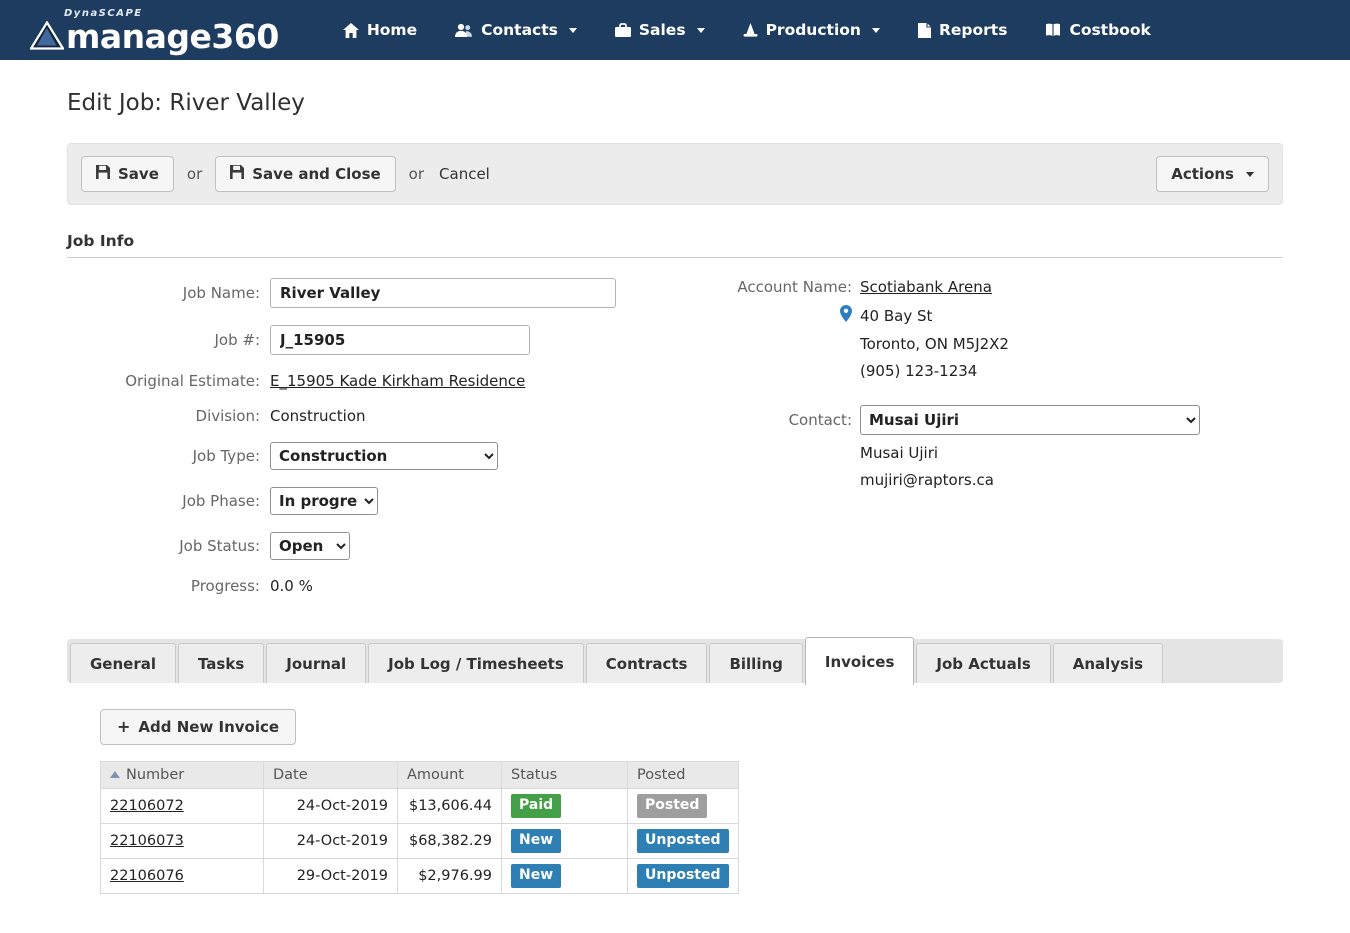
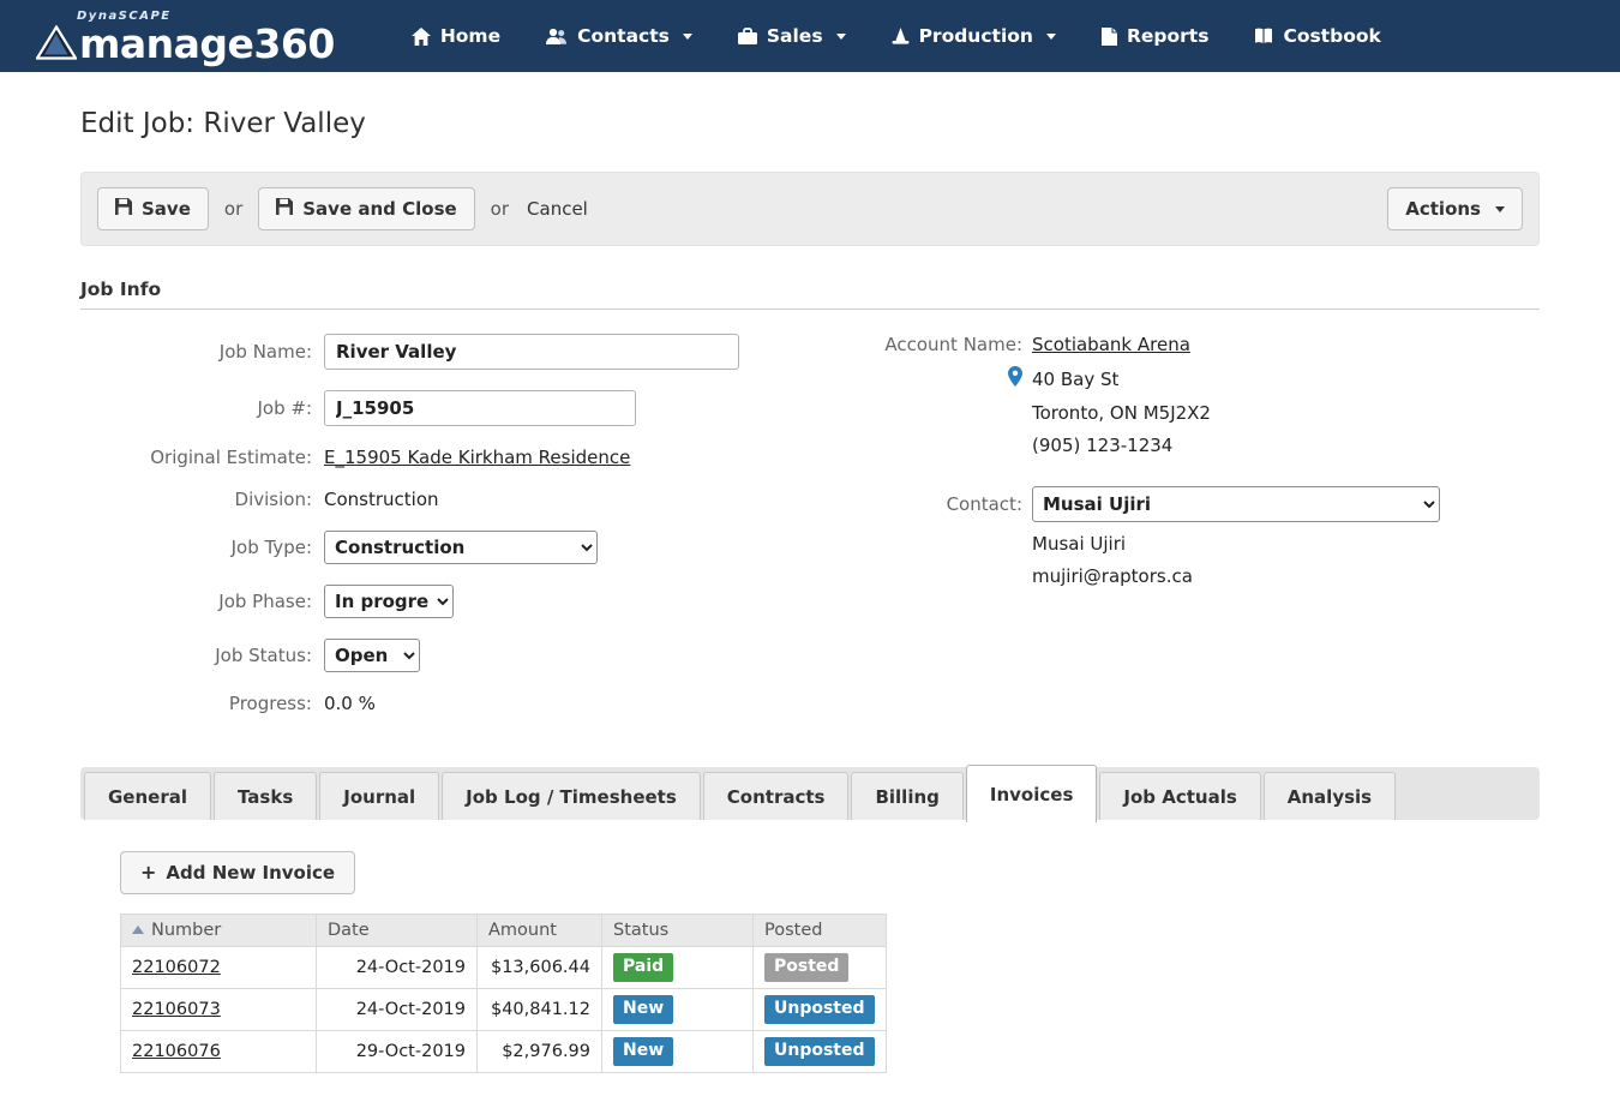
  DynaSCAPE
  manage360
  Home
  Contacts
  Sales
  Production
  Reports
  Costbook
  Edit Job: River Valley
  Save
  or
  Save and Close
  or
  Cancel
  Actions
  Job Info
  Job Name:
  River Valley
  Job #:
  J_15905
  Original Estimate:
  E_15905 Kade Kirkham Residence
  Division:
  Construction
  Job Type:
  Construction
  Job Phase:
  In progre
  Job Status:
  Open
  Progress:
  0.0 %
  Account Name:
  Scotiabank Arena
  40 Bay St
  Toronto, ON M5J2X2
  (905) 123-1234
  Contact:
  Musai Ujiri
  Musai Ujiri
  mujiri@raptors.ca
  General
  Tasks
  Journal
  Job Log / Timesheets
  Contracts
  Billing
  Invoices
  Job Actuals
  Analysis
  +
  Add New Invoice
  Number	Date	Amount	Status	Posted
  22106072	24-Oct-2019	$13,606.44	Paid	Posted
- 22106073	24-Oct-2019	$68,382.29	New	Unposted
+ 22106073	24-Oct-2019	$40,841.12	New	Unposted
  22106076	29-Oct-2019	$2,976.99	New	Unposted
